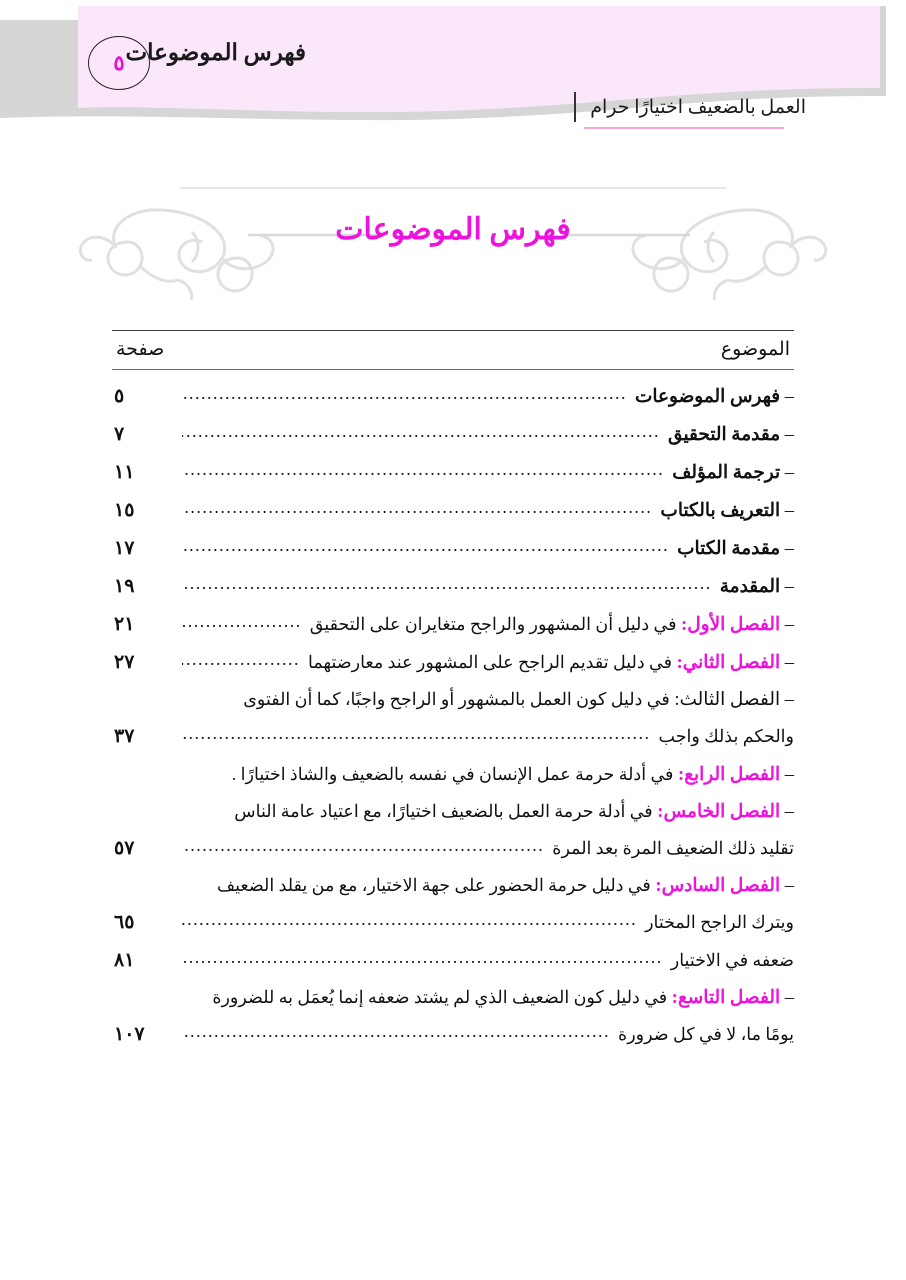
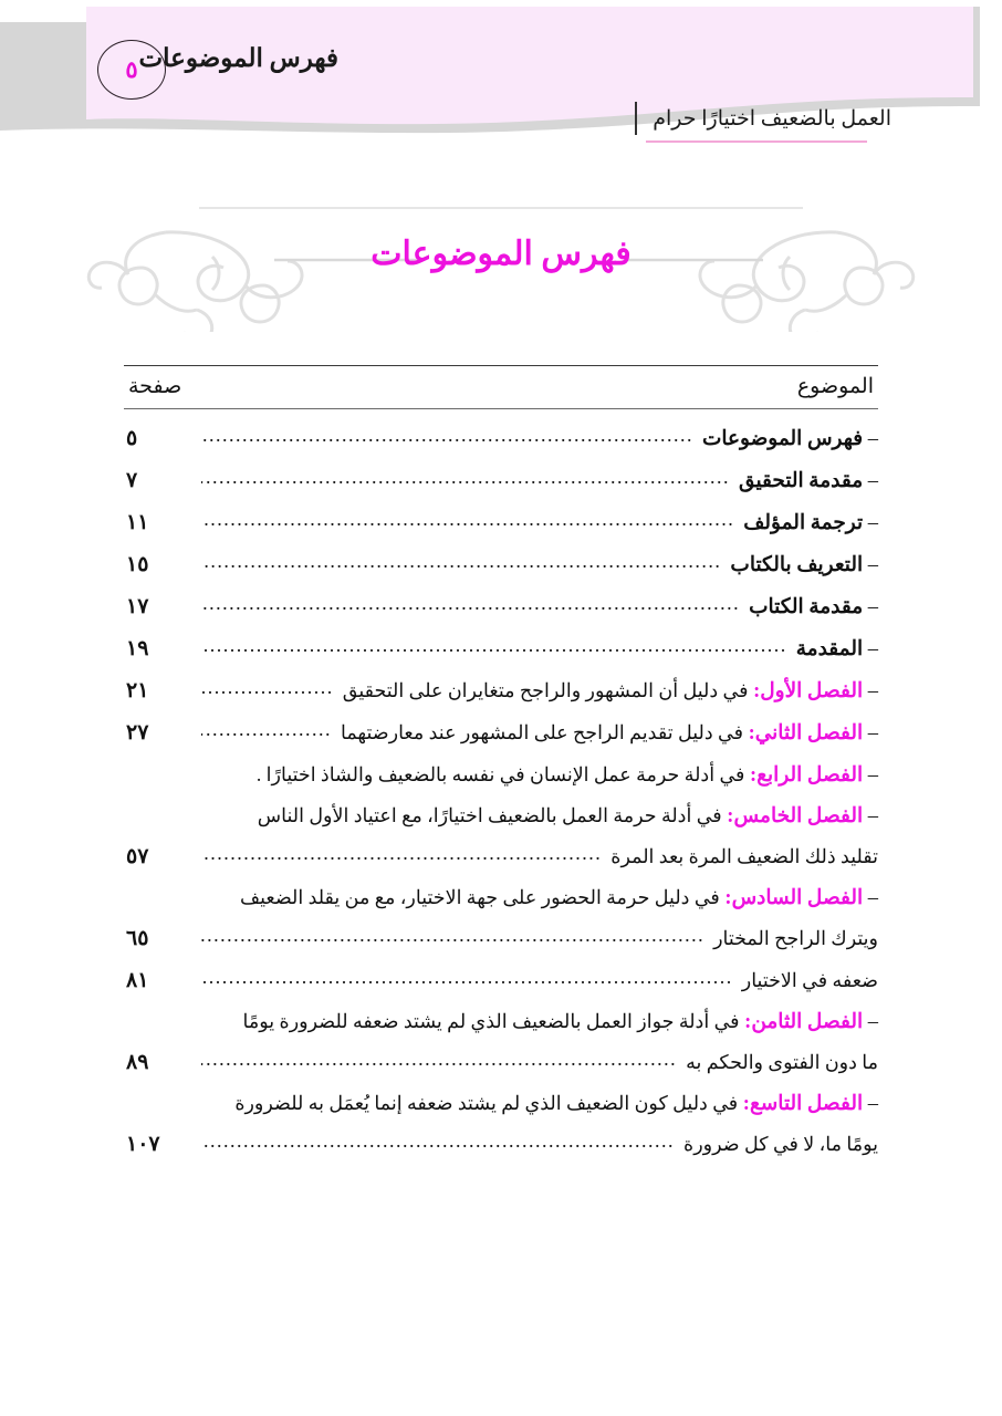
  ٥
  فهرس الموضوعات
  العمل بالضعيف اختيارًا حرام
  فهرس الموضوعات
  الموضوع
  صفحة
  – فهرس الموضوعات
  ٥
  – مقدمة التحقيق
  ٧
  – ترجمة المؤلف
  ١١
  – التعريف بالكتاب
  ١٥
  – مقدمة الكتاب
  ١٧
  – المقدمة
  ١٩
  – الفصل الأول: في دليل أن المشهور والراجح متغايران على التحقيق
  ٢١
  – الفصل الثاني: في دليل تقديم الراجح على المشهور عند معارضتهما
  ٢٧
- – الفصل الثالث: في دليل كون العمل بالمشهور أو الراجح واجبًا، كما أن الفتوى
- والحكم بذلك واجب
- ٣٧
  – الفصل الرابع: في أدلة حرمة عمل الإنسان في نفسه بالضعيف والشاذ اختيارًا .
- – الفصل الخامس: في أدلة حرمة العمل بالضعيف اختيارًا، مع اعتياد عامة الناس
+ – الفصل الخامس: في أدلة حرمة العمل بالضعيف اختيارًا، مع اعتياد الأول الناس
  تقليد ذلك الضعيف المرة بعد المرة
  ٥٧
  – الفصل السادس: في دليل حرمة الحضور على جهة الاختيار، مع من يقلد الضعيف
  ويترك الراجح المختار
  ٦٥
  ضعفه في الاختيار
  ٨١
+ – الفصل الثامن: في أدلة جواز العمل بالضعيف الذي لم يشتد ضعفه للضرورة يومًا
+ ما دون الفتوى والحكم به
+ ٨٩
  – الفصل التاسع: في دليل كون الضعيف الذي لم يشتد ضعفه إنما يُعمَل به للضرورة
  يومًا ما، لا في كل ضرورة
  ١٠٧
